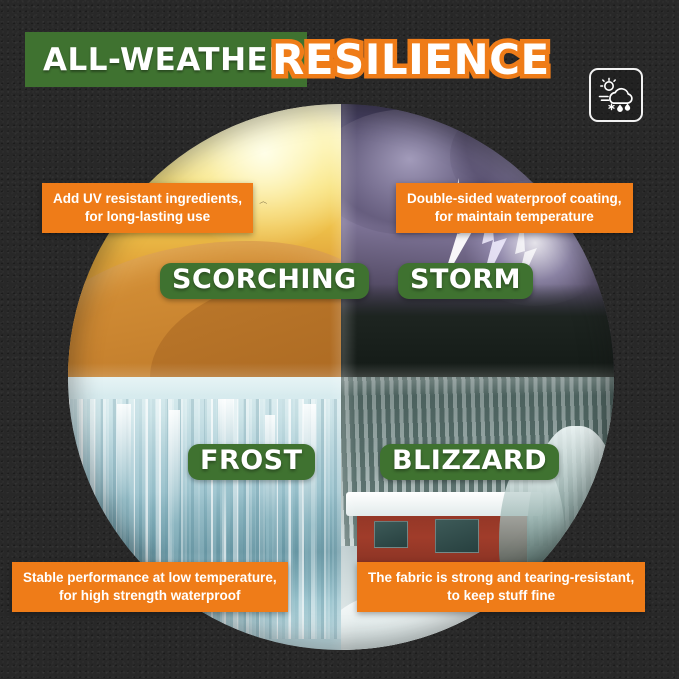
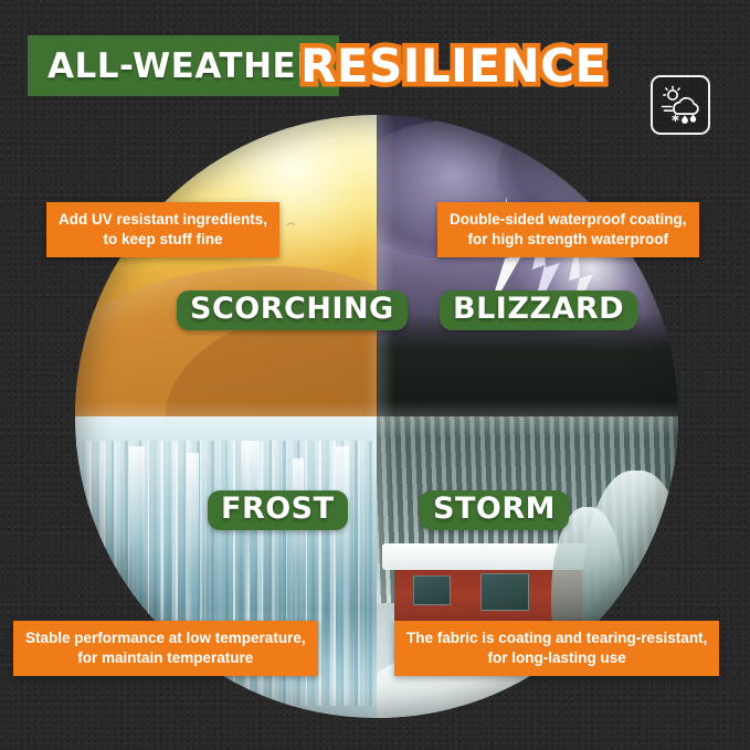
  ALL-WEATHER
  RESILIENCE
  ︿
  SCORCHING
- STORM
+ BLIZZARD
  FROST
- BLIZZARD
+ STORM
  Add UV resistant ingredients,
- for long-lasting use
+ to keep stuff fine
  Double-sided waterproof coating,
- for maintain temperature
+ for high strength waterproof
  Stable performance at low temperature,
- for high strength waterproof
+ for maintain temperature
- The fabric is strong and tearing-resistant,
+ The fabric is coating and tearing-resistant,
- to keep stuff fine
+ for long-lasting use
